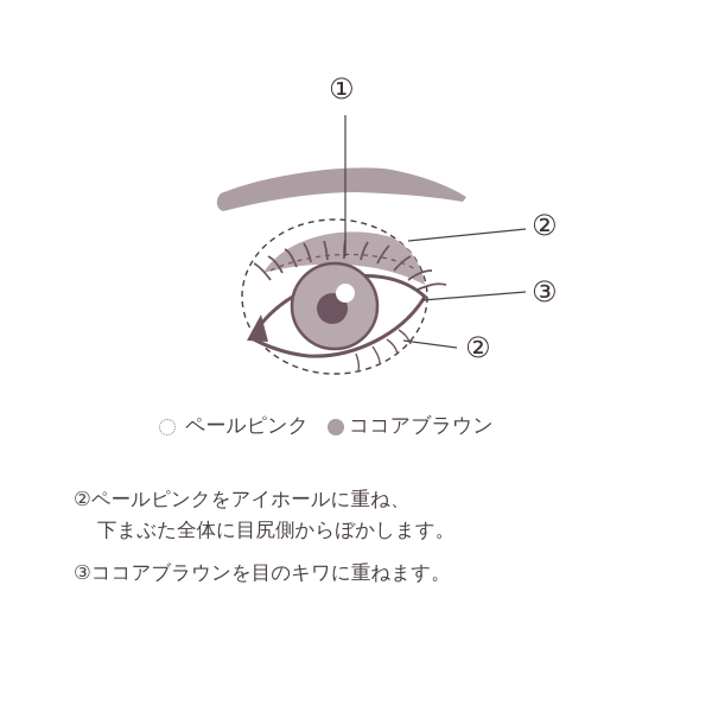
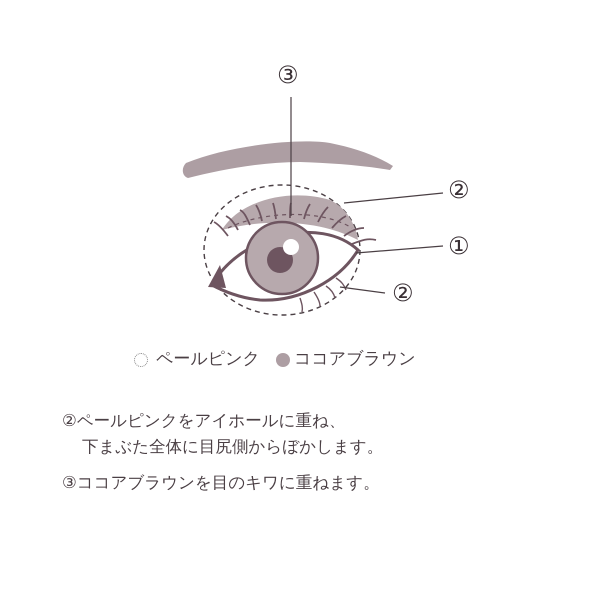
- ①
+ ③
  ②
- ③
+ ①
  ②
  ペールピンク
  ココアブラウン
  ②ペールピンクをアイホールに重ね、
  下まぶた全体に目尻側からぼかします。
  ③ココアブラウンを目のキワに重ねます。
